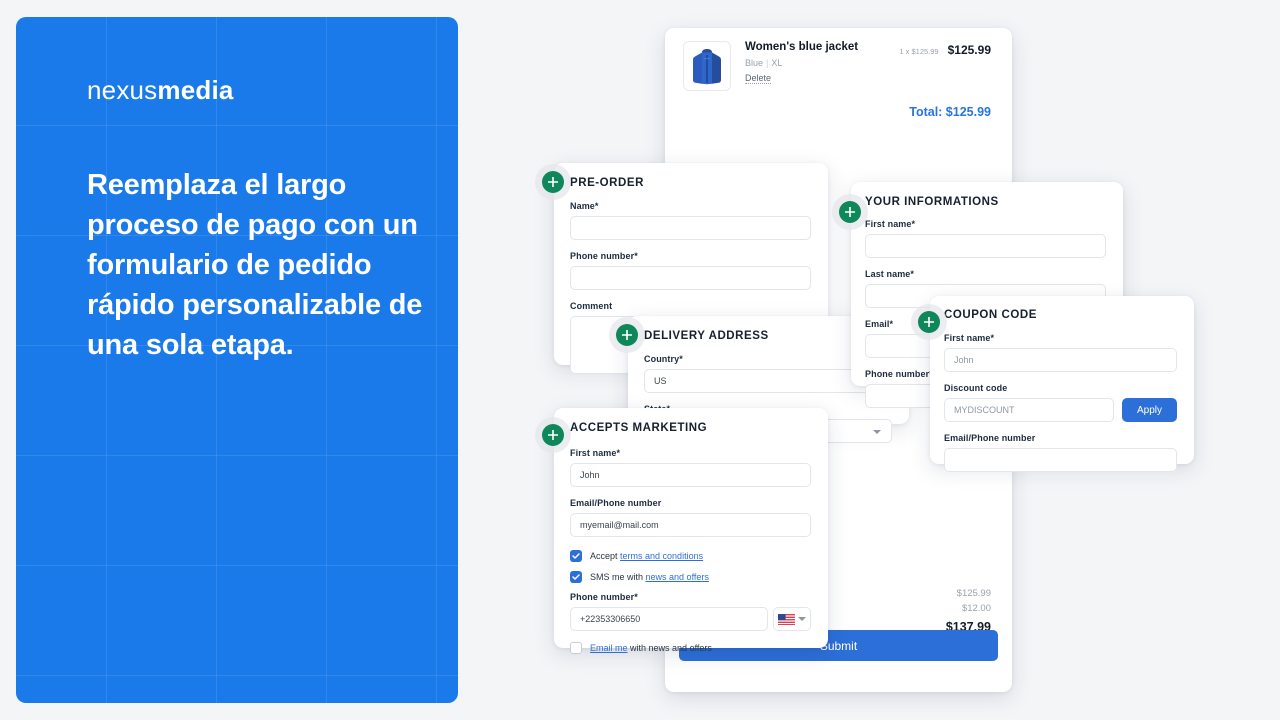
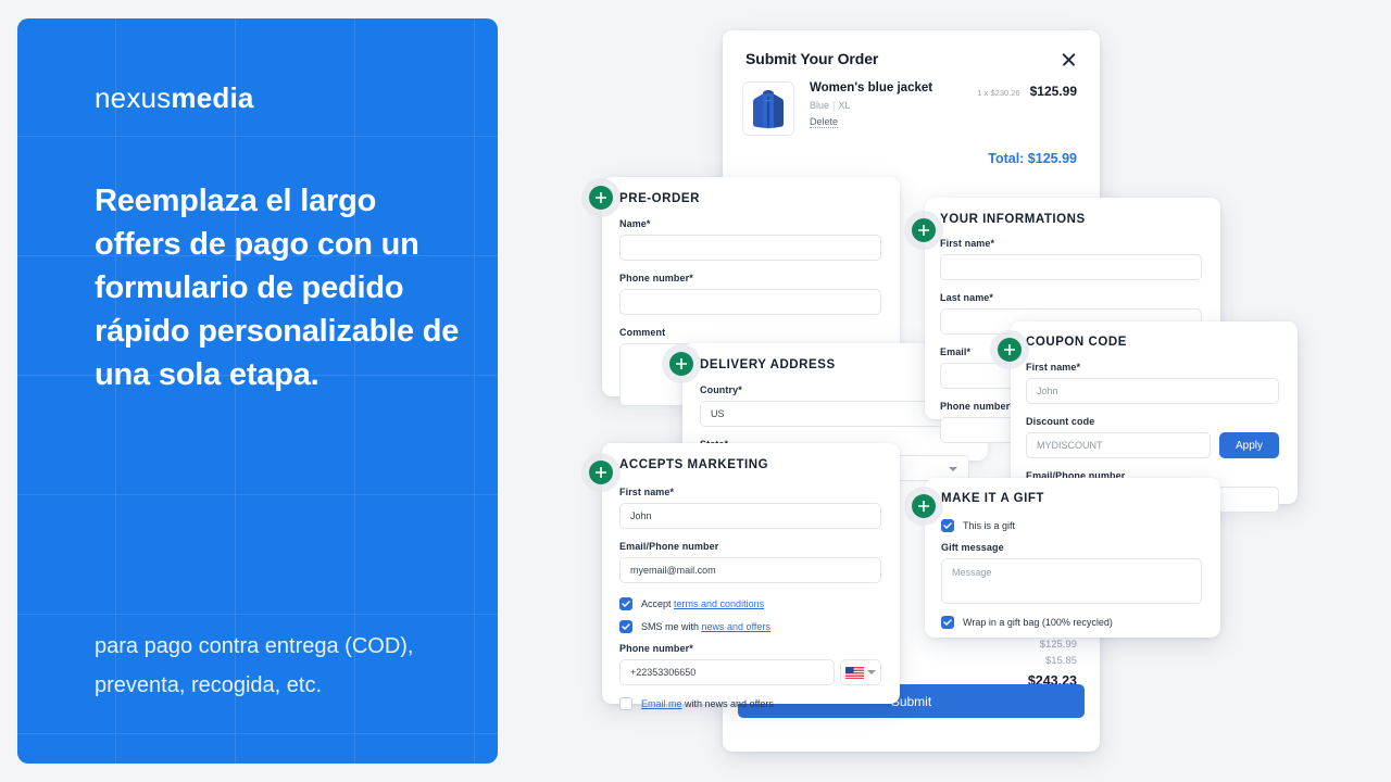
  nexusmedia
- Reemplaza el largo proceso de pago con un formulario de pedido rápido personalizable de una sola etapa.
+ Reemplaza el largo offers de pago con un formulario de pedido rápido personalizable de una sola etapa.
+ para pago contra entrega (COD), preventa, recogida, etc.
+ Submit Your Order
  Women's blue jacket
  Blue | XL
  Delete
- 1 x $125.99
+ 1 x $230.26
  $125.99
  Total: $125.99
  $125.99
- $12.00
+ $15.85
- $137.99
+ $243.23
  ubmit
  PRE-ORDER
  Name*
  Phone number*
  Comment
  DELIVERY ADDRESS
  Country*
  US
  YOUR INFORMATIONS
  First name*
  Last name*
  Email*
  Phone number
  COUPON CODE
  First name*
  John
  Discount code
  MYDISCOUNT
  Apply
  Email/Phone number
  ACCEPTS MARKETING
  First name*
  John
  Email/Phone number
  myemail@mail.com
  Accept terms and conditions
  SMS me with news and offers
  Phone number*
  +22353306650
  Email me with news and offers
+ MAKE IT A GIFT
+ This is a gift
+ Gift message
+ Message
+ Wrap in a gift bag (100% recycled)
